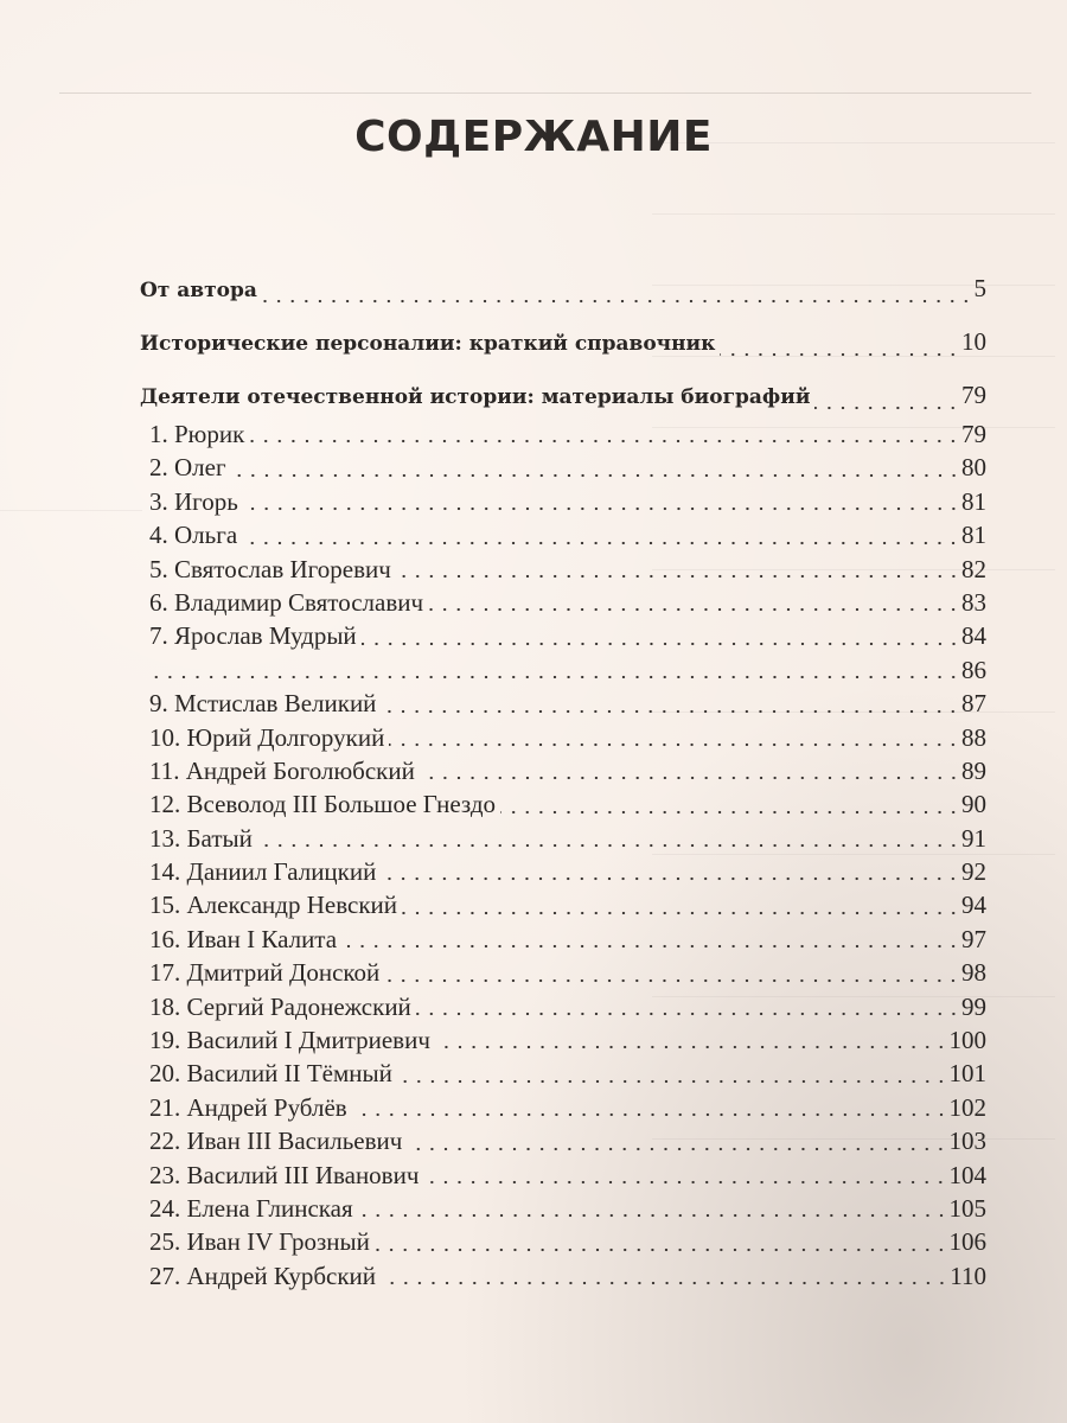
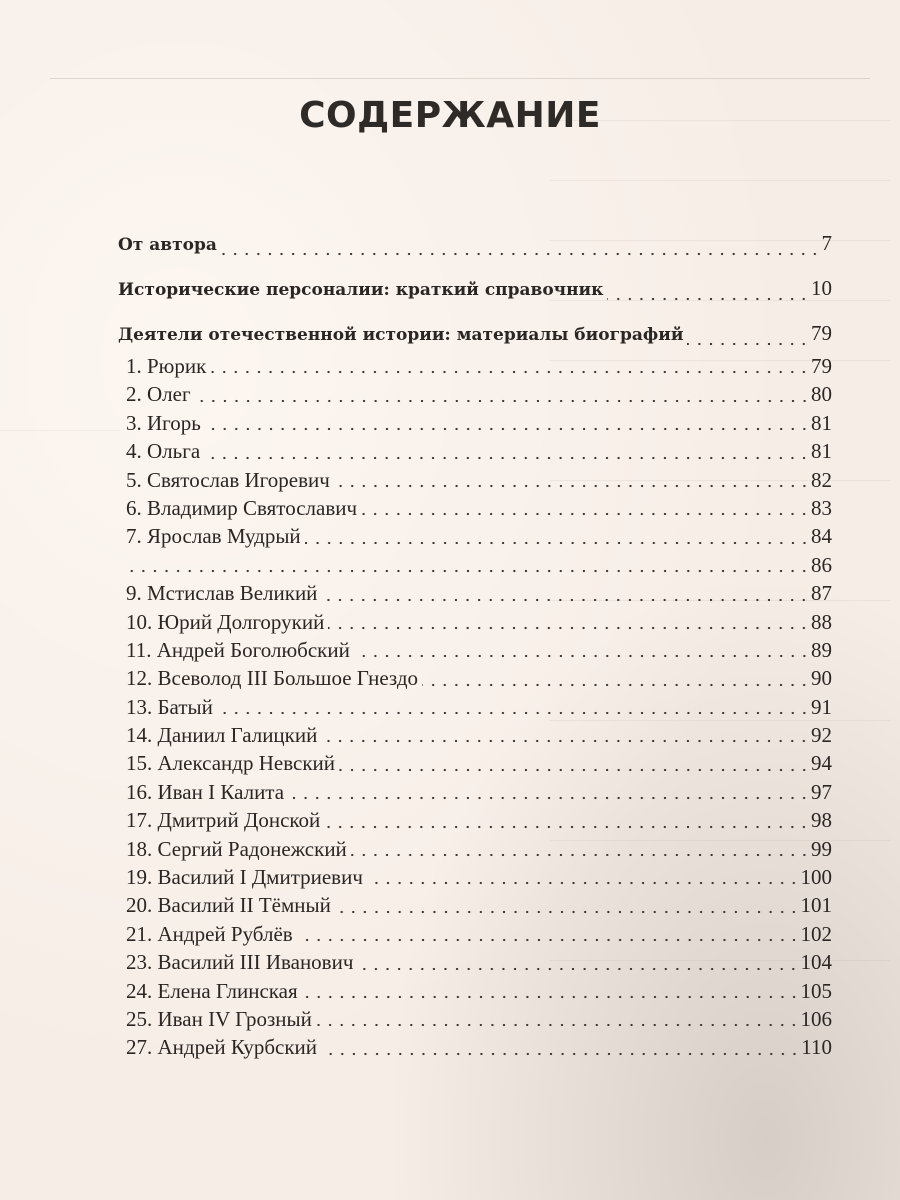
  СОДЕРЖАНИЕ
  От автора
- 5
+ 7
  Исторические персоналии: краткий справочник
  10
  Деятели отечественной истории: материалы биографий
  79
  1. Рюрик
  79
  2. Олег
  80
  3. Игорь
  81
  4. Ольга
  81
  5. Святослав Игоревич
  82
  6. Владимир Святославич
  83
  7. Ярослав Мудрый
  84
  86
  9. Мстислав Великий
  87
  10. Юрий Долгорукий
  88
  11. Андрей Боголюбский
  89
  12. Всеволод III Большое Гнездо
  90
  13. Батый
  91
  14. Даниил Галицкий
  92
  15. Александр Невский
  94
  16. Иван I Калита
  97
  17. Дмитрий Донской
  98
  18. Сергий Радонежский
  99
  19. Василий I Дмитриевич
  100
  20. Василий II Тёмный
  101
  21. Андрей Рублёв
  102
- 22. Иван III Васильевич
- 103
  23. Василий III Иванович
  104
  24. Елена Глинская
  105
  25. Иван IV Грозный
  106
  27. Андрей Курбский
  110
